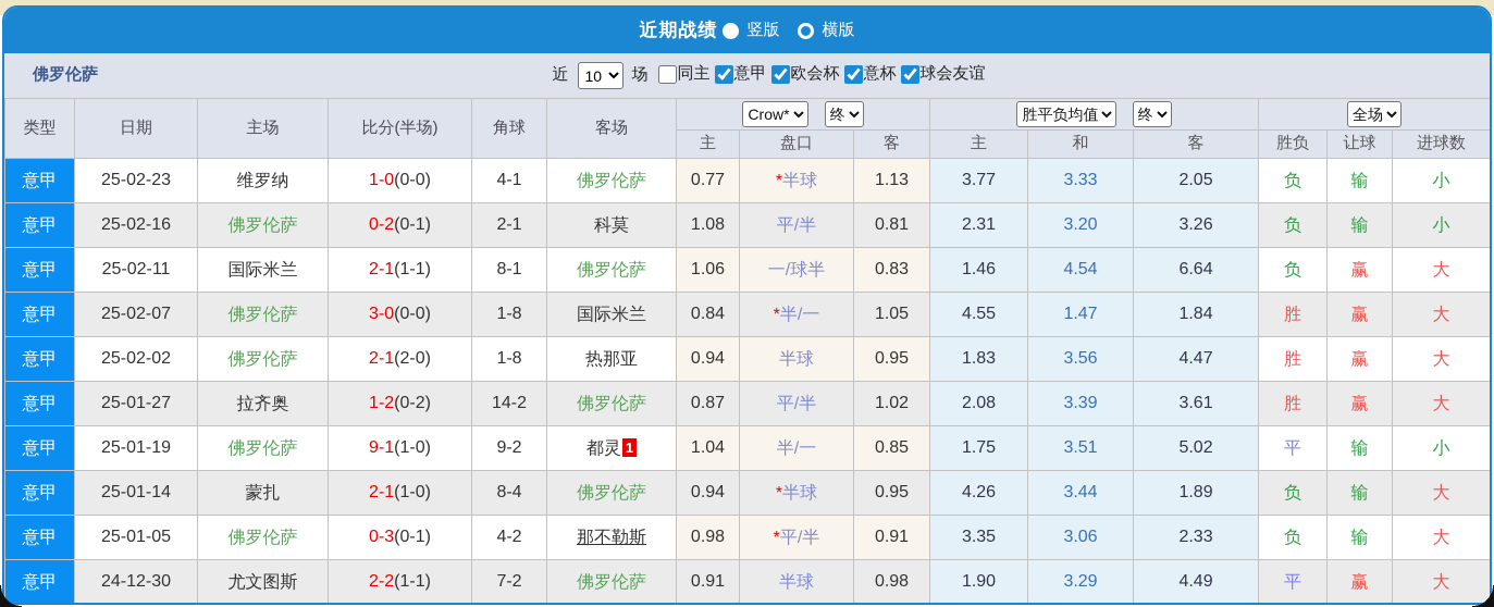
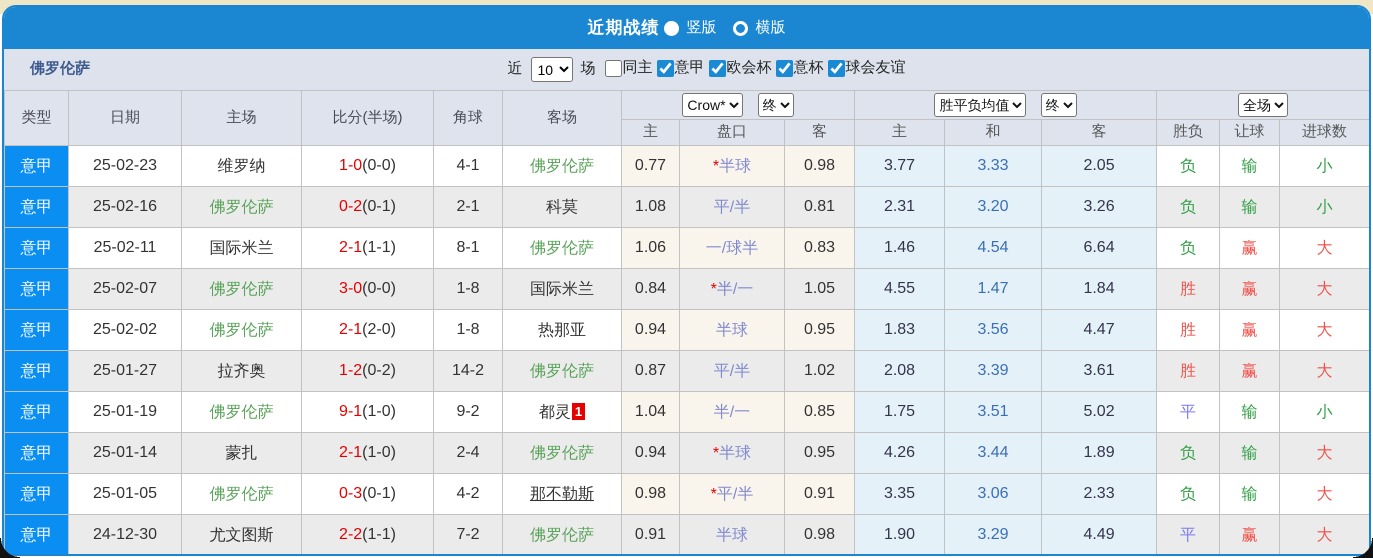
  近期战绩
  竖版
  横版
  佛罗伦萨
  近
  10
  场
  同主
  意甲
  欧会杯
  意杯
  球会友谊
  类型	日期	主场	比分(半场)	角球	客场	Crow* 终	胜平负均值 终	全场
  主	盘口	客	主	和	客	胜负	让球	进球数
- 意甲	25-02-23	维罗纳	1-0(0-0)	4-1	佛罗伦萨	0.77	*半球	1.13	3.77	3.33	2.05	负	输	小
+ 意甲	25-02-23	维罗纳	1-0(0-0)	4-1	佛罗伦萨	0.77	*半球	0.98	3.77	3.33	2.05	负	输	小
  意甲	25-02-16	佛罗伦萨	0-2(0-1)	2-1	科莫	1.08	平/半	0.81	2.31	3.20	3.26	负	输	小
  意甲	25-02-11	国际米兰	2-1(1-1)	8-1	佛罗伦萨	1.06	一/球半	0.83	1.46	4.54	6.64	负	赢	大
  意甲	25-02-07	佛罗伦萨	3-0(0-0)	1-8	国际米兰	0.84	*半/一	1.05	4.55	1.47	1.84	胜	赢	大
  意甲	25-02-02	佛罗伦萨	2-1(2-0)	1-8	热那亚	0.94	半球	0.95	1.83	3.56	4.47	胜	赢	大
  意甲	25-01-27	拉齐奥	1-2(0-2)	14-2	佛罗伦萨	0.87	平/半	1.02	2.08	3.39	3.61	胜	赢	大
  意甲	25-01-19	佛罗伦萨	9-1(1-0)	9-2	都灵 1	1.04	半/一	0.85	1.75	3.51	5.02	平	输	小
- 意甲	25-01-14	蒙扎	2-1(1-0)	8-4	佛罗伦萨	0.94	*半球	0.95	4.26	3.44	1.89	负	输	大
+ 意甲	25-01-14	蒙扎	2-1(1-0)	2-4	佛罗伦萨	0.94	*半球	0.95	4.26	3.44	1.89	负	输	大
  意甲	25-01-05	佛罗伦萨	0-3(0-1)	4-2	那不勒斯	0.98	*平/半	0.91	3.35	3.06	2.33	负	输	大
  意甲	24-12-30	尤文图斯	2-2(1-1)	7-2	佛罗伦萨	0.91	半球	0.98	1.90	3.29	4.49	平	赢	大
